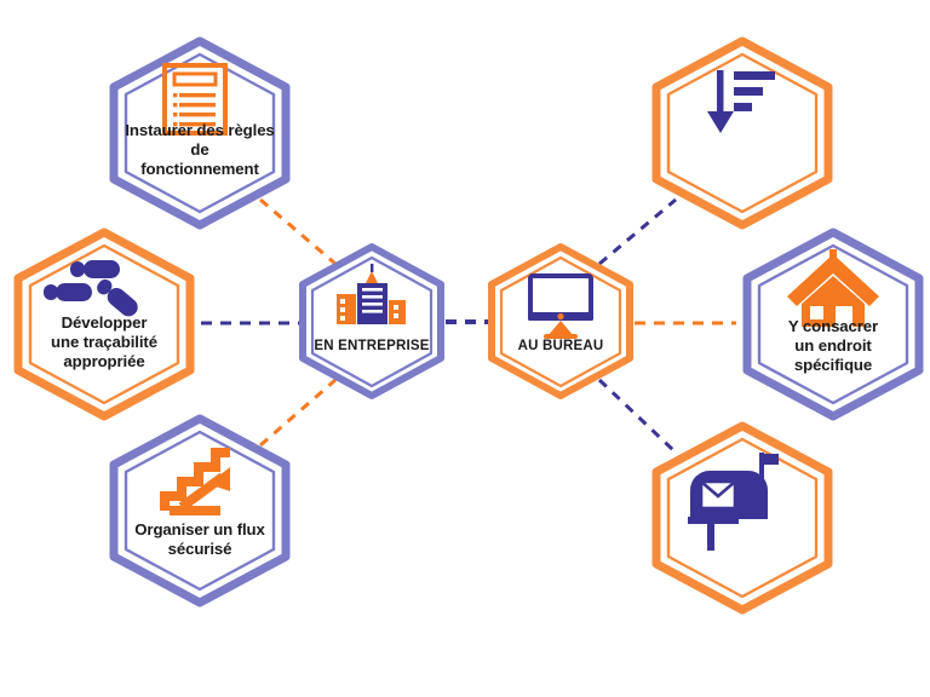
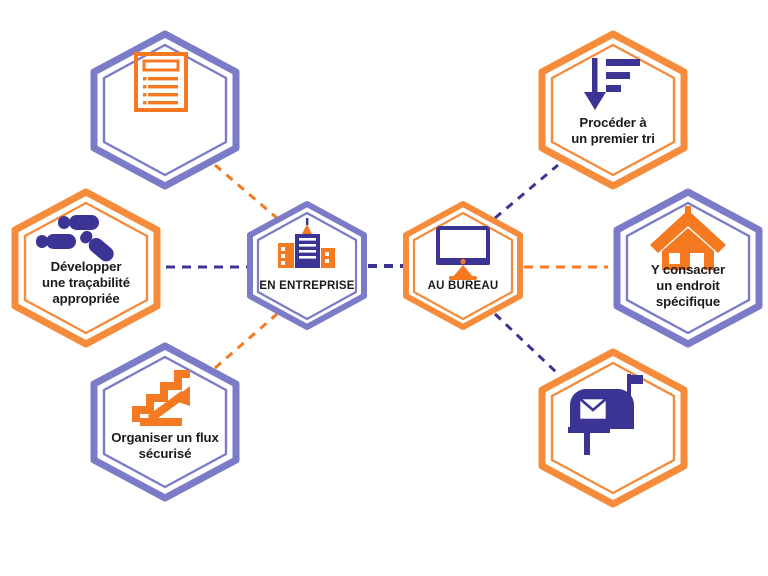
- Instaurer des règles
- de
- fonctionnement
  Développer
  une traçabilité
  appropriée
  Organiser un flux
  sécurisé
+ Procéder à
+ un premier tri
  Y consacrer
  un endroit
  spécifique
  EN ENTREPRISE
  AU BUREAU
